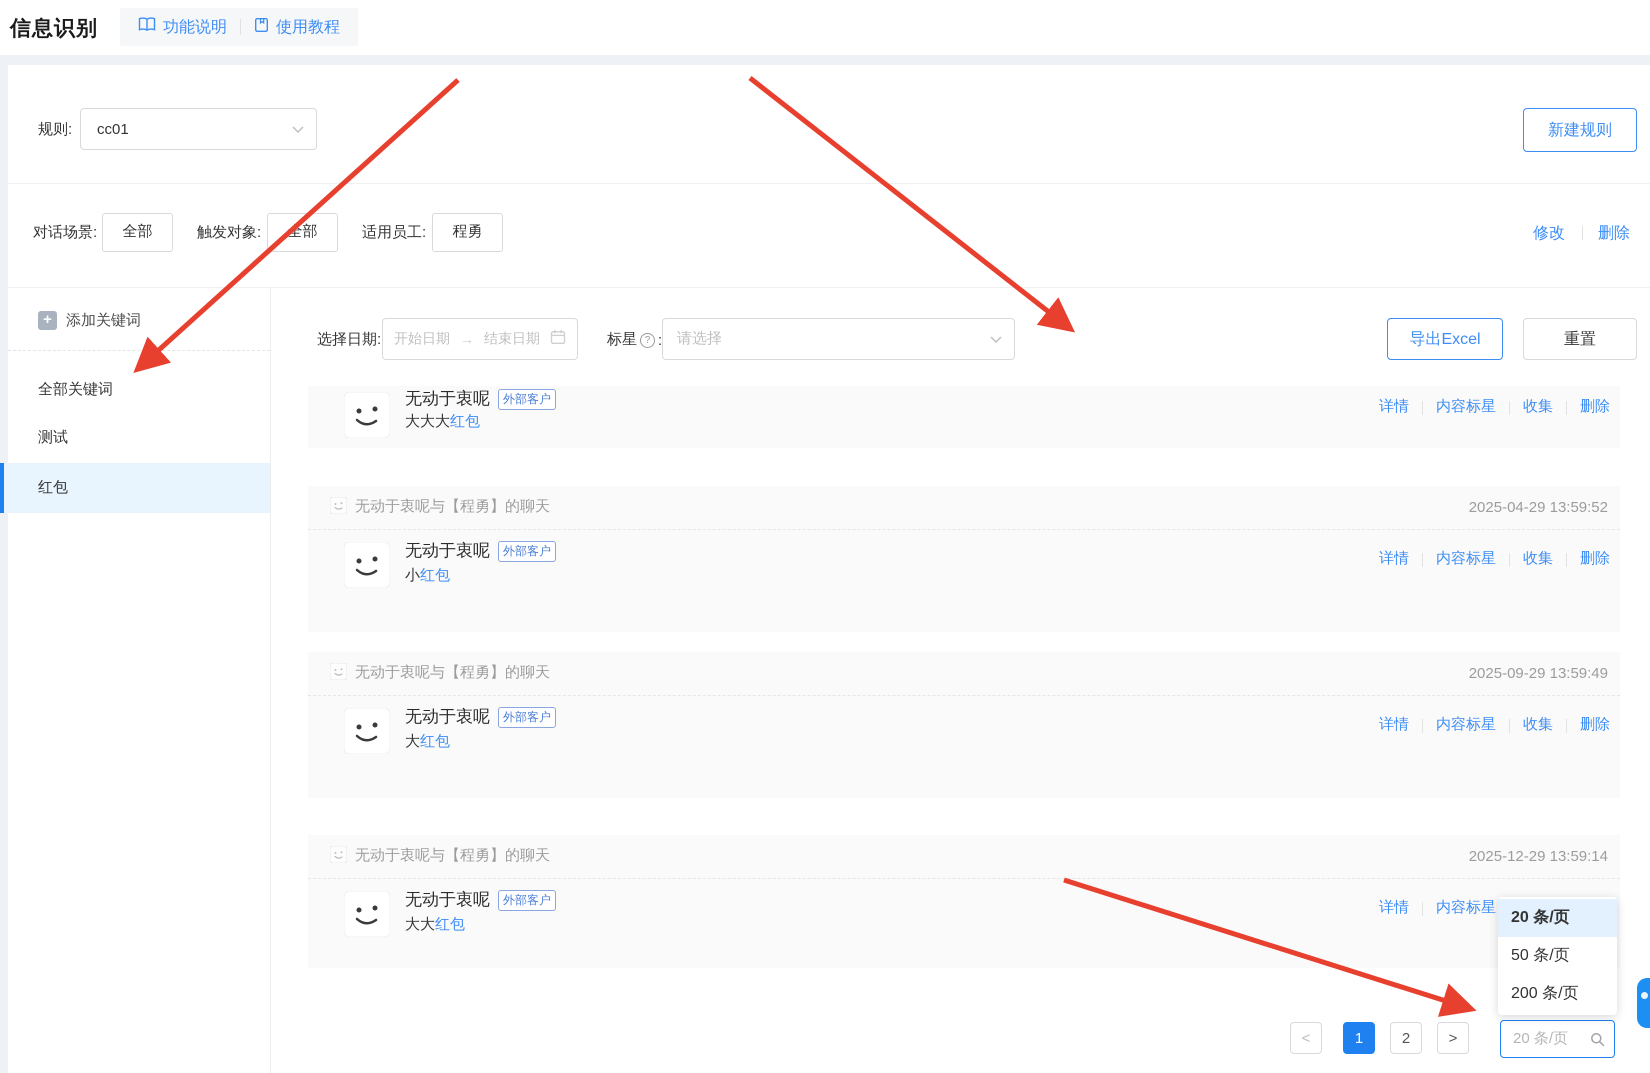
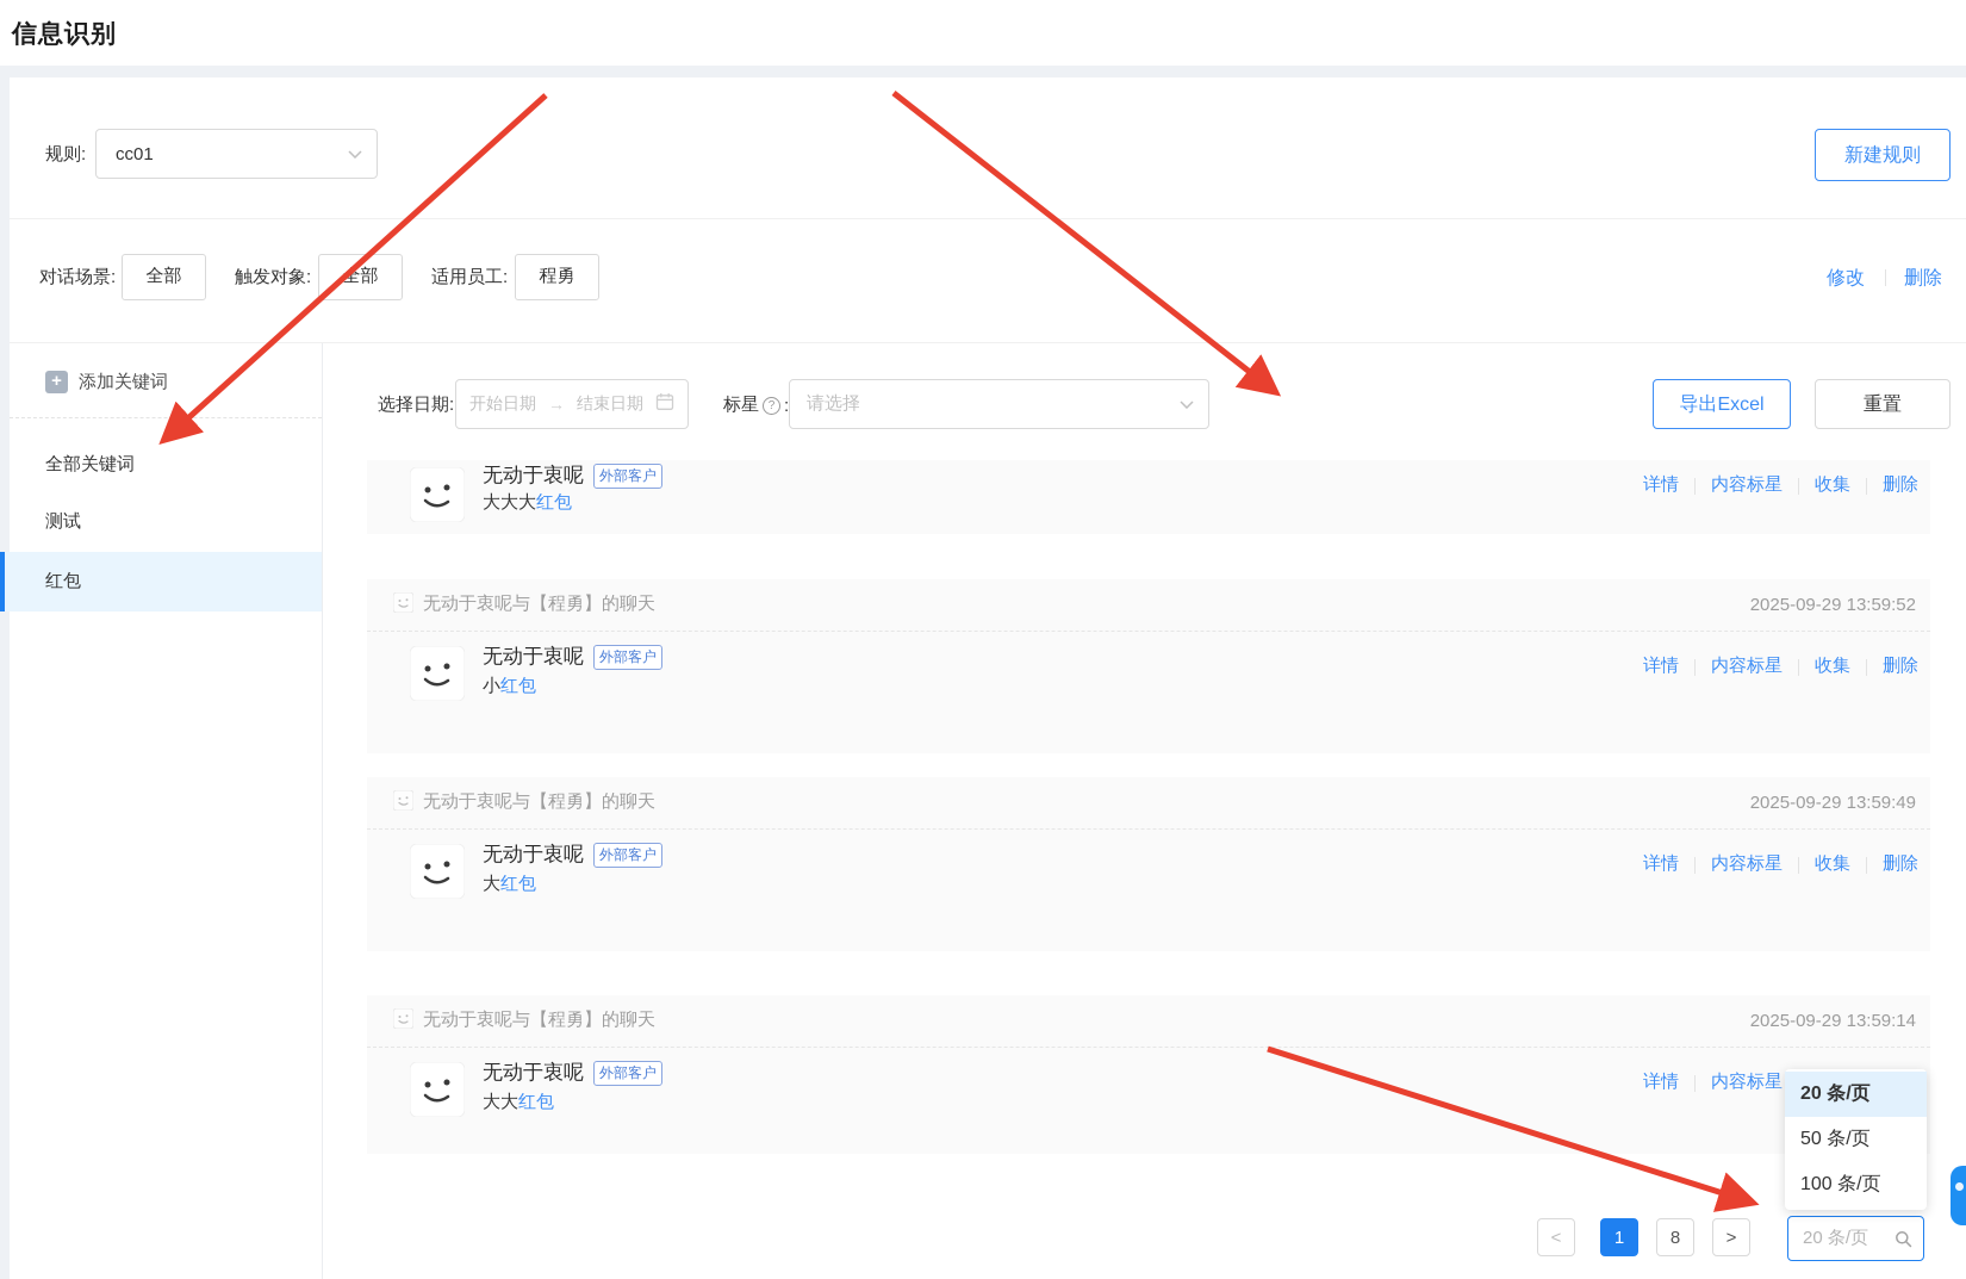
  信息识别
- 功能说明
- 使用教程
  规则:
  cc01
  新建规则
  对话场景:
  全部
  触发对象:
  全部
  适用员工:
  程勇
  修改
  删除
  +
  添加关键词
  全部关键词
  测试
  红包
  选择日期:
  开始日期
  →
  结束日期
  标星
  ?
  :
  请选择
  导出Excel
  重置
  无动于衷呢
  外部客户
  大大大红包
  详情
  内容标星
  收集
  删除
  无动于衷呢与【程勇】的聊天
- 2025-04-29 13:59:52
+ 2025-09-29 13:59:52
  无动于衷呢
  外部客户
  小红包
  详情
  内容标星
  收集
  删除
  无动于衷呢与【程勇】的聊天
  2025-09-29 13:59:49
  无动于衷呢
  外部客户
  大红包
  详情
  内容标星
  收集
  删除
  无动于衷呢与【程勇】的聊天
- 2025-12-29 13:59:14
+ 2025-09-29 13:59:14
  无动于衷呢
  外部客户
  大大红包
  详情
  内容标星
  <
  1
- 2
+ 8
  >
  20 条/页
  20 条/页
  50 条/页
- 200 条/页
+ 100 条/页
